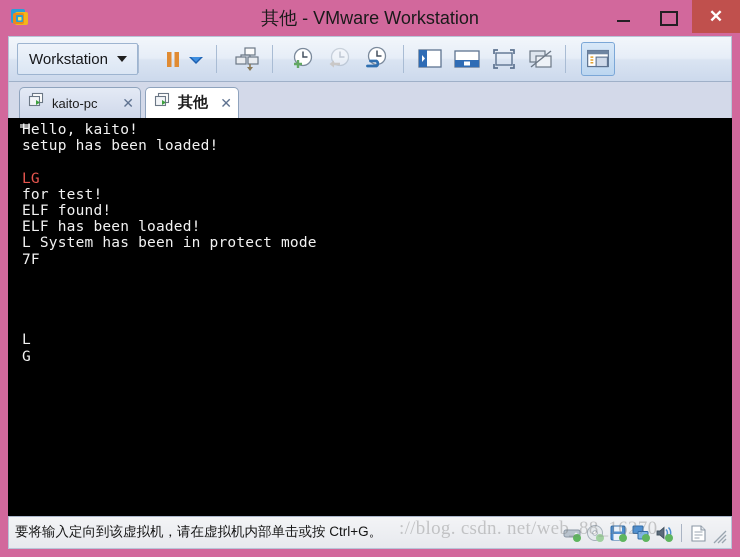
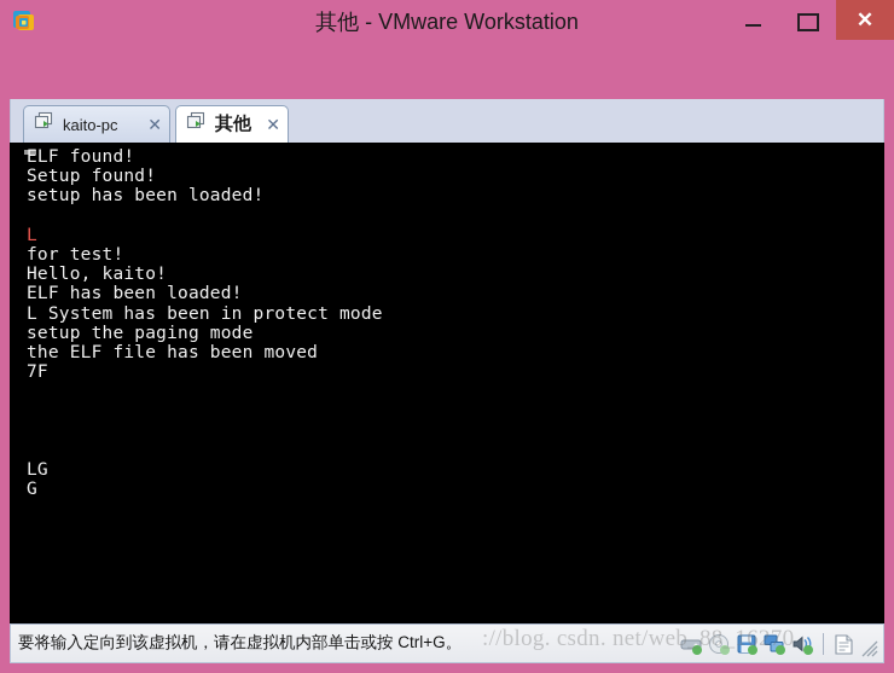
  其他 - VMware Workstation
  ✕
- Workstation
  kaito-pc
  ✕
  其他
  ✕
- Hello, kaito!
+ ELF found!
+ Setup found!
  setup has been loaded!
- LG
+ L
  for test!
- ELF found!
+ Hello, kaito!
  ELF has been loaded!
  L System has been in protect mode
+ setup the paging mode
+ the ELF file has been moved
  7F
- L
+ LG
  G
  要将输入定向到该虚拟机，请在虚拟机内部单击或按 Ctrl+G。
  ://blog. csdn. net/web_88_16270
